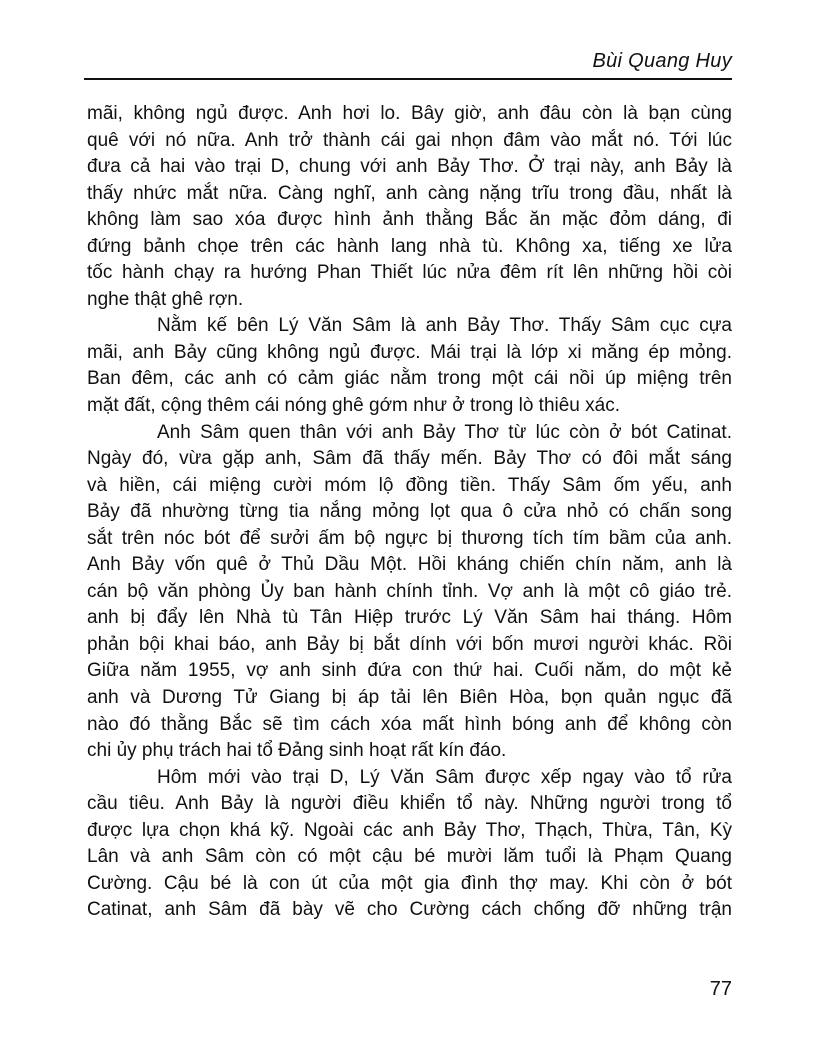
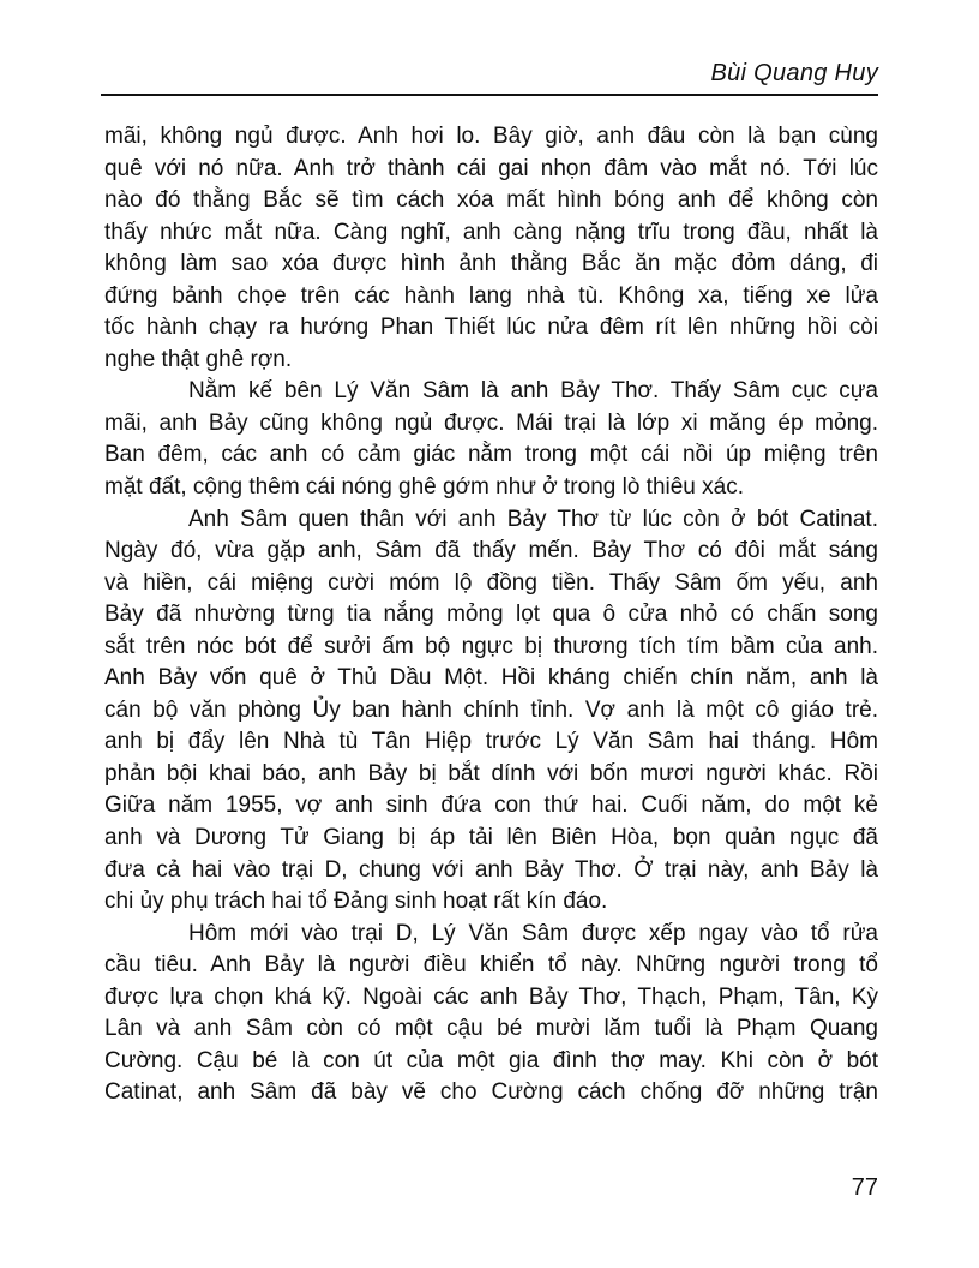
  Bùi Quang Huy
  mãi, không ngủ được. Anh hơi lo. Bây giờ, anh đâu còn là bạn cùng
  quê với nó nữa. Anh trở thành cái gai nhọn đâm vào mắt nó. Tới lúc
- đưa cả hai vào trại D, chung với anh Bảy Thơ. Ở trại này, anh Bảy là
+ nào đó thằng Bắc sẽ tìm cách xóa mất hình bóng anh để không còn
  thấy nhức mắt nữa. Càng nghĩ, anh càng nặng trĩu trong đầu, nhất là
  không làm sao xóa được hình ảnh thằng Bắc ăn mặc đỏm dáng, đi
  đứng bảnh chọe trên các hành lang nhà tù. Không xa, tiếng xe lửa
  tốc hành chạy ra hướng Phan Thiết lúc nửa đêm rít lên những hồi còi
  nghe thật ghê rợn.
  Nằm kế bên Lý Văn Sâm là anh Bảy Thơ. Thấy Sâm cục cựa
  mãi, anh Bảy cũng không ngủ được. Mái trại là lớp xi măng ép mỏng.
  Ban đêm, các anh có cảm giác nằm trong một cái nồi úp miệng trên
  mặt đất, cộng thêm cái nóng ghê gớm như ở trong lò thiêu xác.
  Anh Sâm quen thân với anh Bảy Thơ từ lúc còn ở bót Catinat.
  Ngày đó, vừa gặp anh, Sâm đã thấy mến. Bảy Thơ có đôi mắt sáng
  và hiền, cái miệng cười móm lộ đồng tiền. Thấy Sâm ốm yếu, anh
  Bảy đã nhường từng tia nắng mỏng lọt qua ô cửa nhỏ có chấn song
  sắt trên nóc bót để sưởi ấm bộ ngực bị thương tích tím bầm của anh.
  Anh Bảy vốn quê ở Thủ Dầu Một. Hồi kháng chiến chín năm, anh là
  cán bộ văn phòng Ủy ban hành chính tỉnh. Vợ anh là một cô giáo trẻ.
  anh bị đẩy lên Nhà tù Tân Hiệp trước Lý Văn Sâm hai tháng. Hôm
  phản bội khai báo, anh Bảy bị bắt dính với bốn mươi người khác. Rồi
  Giữa năm 1955, vợ anh sinh đứa con thứ hai. Cuối năm, do một kẻ
  anh và Dương Tử Giang bị áp tải lên Biên Hòa, bọn quản ngục đã
- nào đó thằng Bắc sẽ tìm cách xóa mất hình bóng anh để không còn
+ đưa cả hai vào trại D, chung với anh Bảy Thơ. Ở trại này, anh Bảy là
  chi ủy phụ trách hai tổ Đảng sinh hoạt rất kín đáo.
  Hôm mới vào trại D, Lý Văn Sâm được xếp ngay vào tổ rửa
  cầu tiêu. Anh Bảy là người điều khiển tổ này. Những người trong tổ
- được lựa chọn khá kỹ. Ngoài các anh Bảy Thơ, Thạch, Thừa, Tân, Kỳ
+ được lựa chọn khá kỹ. Ngoài các anh Bảy Thơ, Thạch, Phạm, Tân, Kỳ
  Lân và anh Sâm còn có một cậu bé mười lăm tuổi là Phạm Quang
  Cường. Cậu bé là con út của một gia đình thợ may. Khi còn ở bót
  Catinat, anh Sâm đã bày vẽ cho Cường cách chống đỡ những trận
  77
